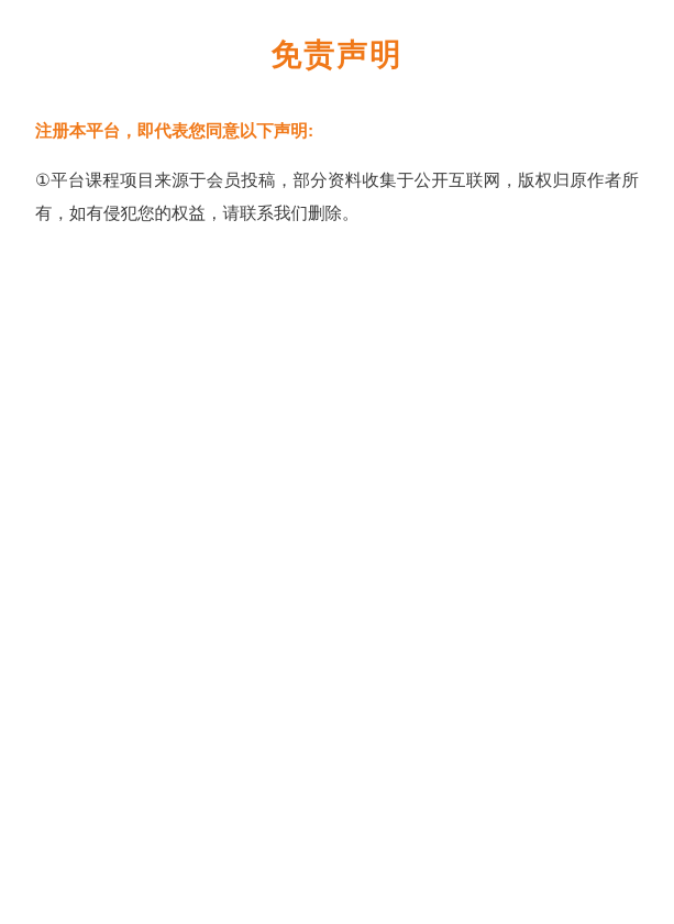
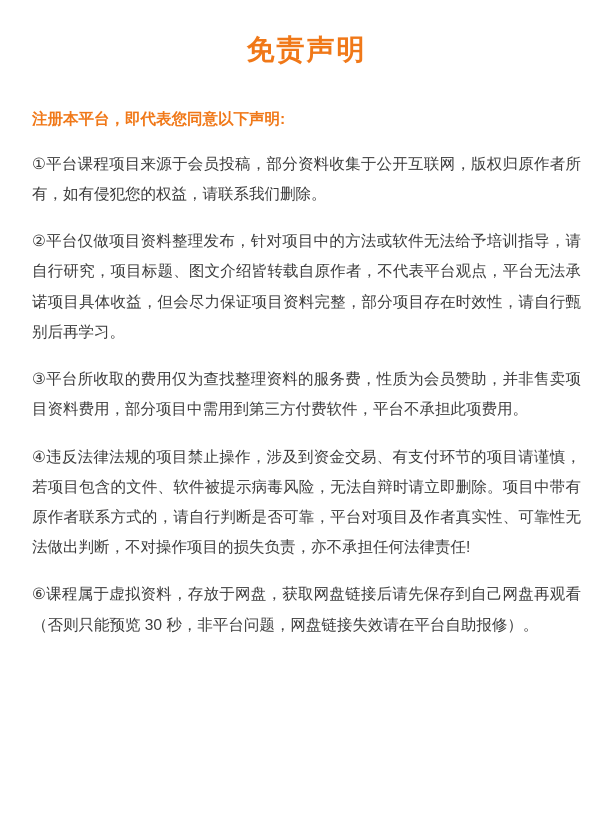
  免责声明
  注册本平台，即代表您同意以下声明:
  ①平台课程项目来源于会员投稿，部分资料收集于公开互联网，版权归原作者所有，如有侵犯您的权益，请联系我们删除。
+ ②平台仅做项目资料整理发布，针对项目中的方法或软件无法给予培训指导，请自行研究，项目标题、图文介绍皆转载自原作者，不代表平台观点，平台无法承诺项目具体收益，但会尽力保证项目资料完整，部分项目存在时效性，请自行甄别后再学习。
+ ③平台所收取的费用仅为查找整理资料的服务费，性质为会员赞助，并非售卖项目资料费用，部分项目中需用到第三方付费软件，平台不承担此项费用。
+ ④违反法律法规的项目禁止操作，涉及到资金交易、有支付环节的项目请谨慎，若项目包含的文件、软件被提示病毒风险，无法自辩时请立即删除。项目中带有原作者联系方式的，请自行判断是否可靠，平台对项目及作者真实性、可靠性无法做出判断，不对操作项目的损失负责，亦不承担任何法律责任!
+ ⑥课程属于虚拟资料，存放于网盘，获取网盘链接后请先保存到自己网盘再观看（否则只能预览 30 秒，非平台问题，网盘链接失效请在平台自助报修）。
